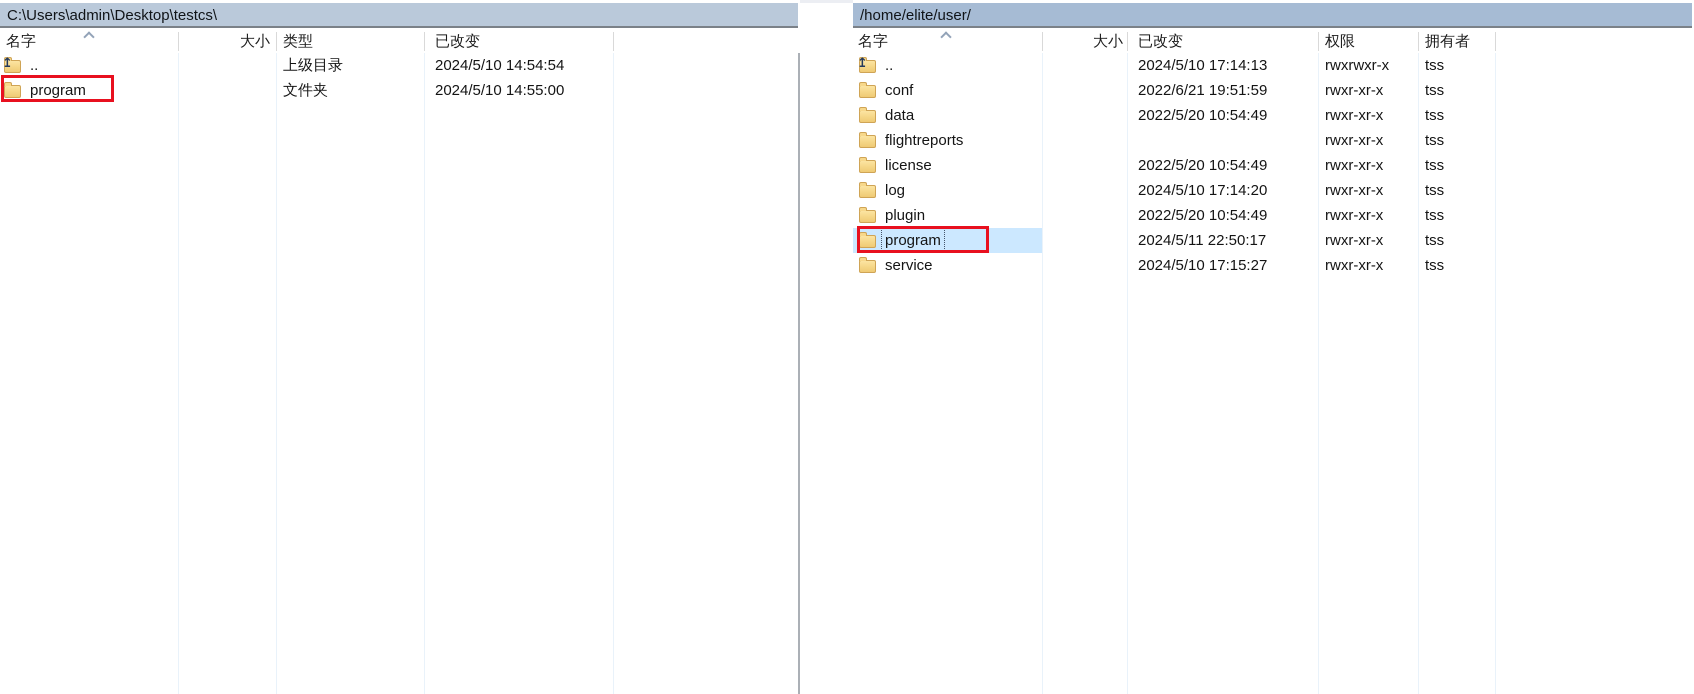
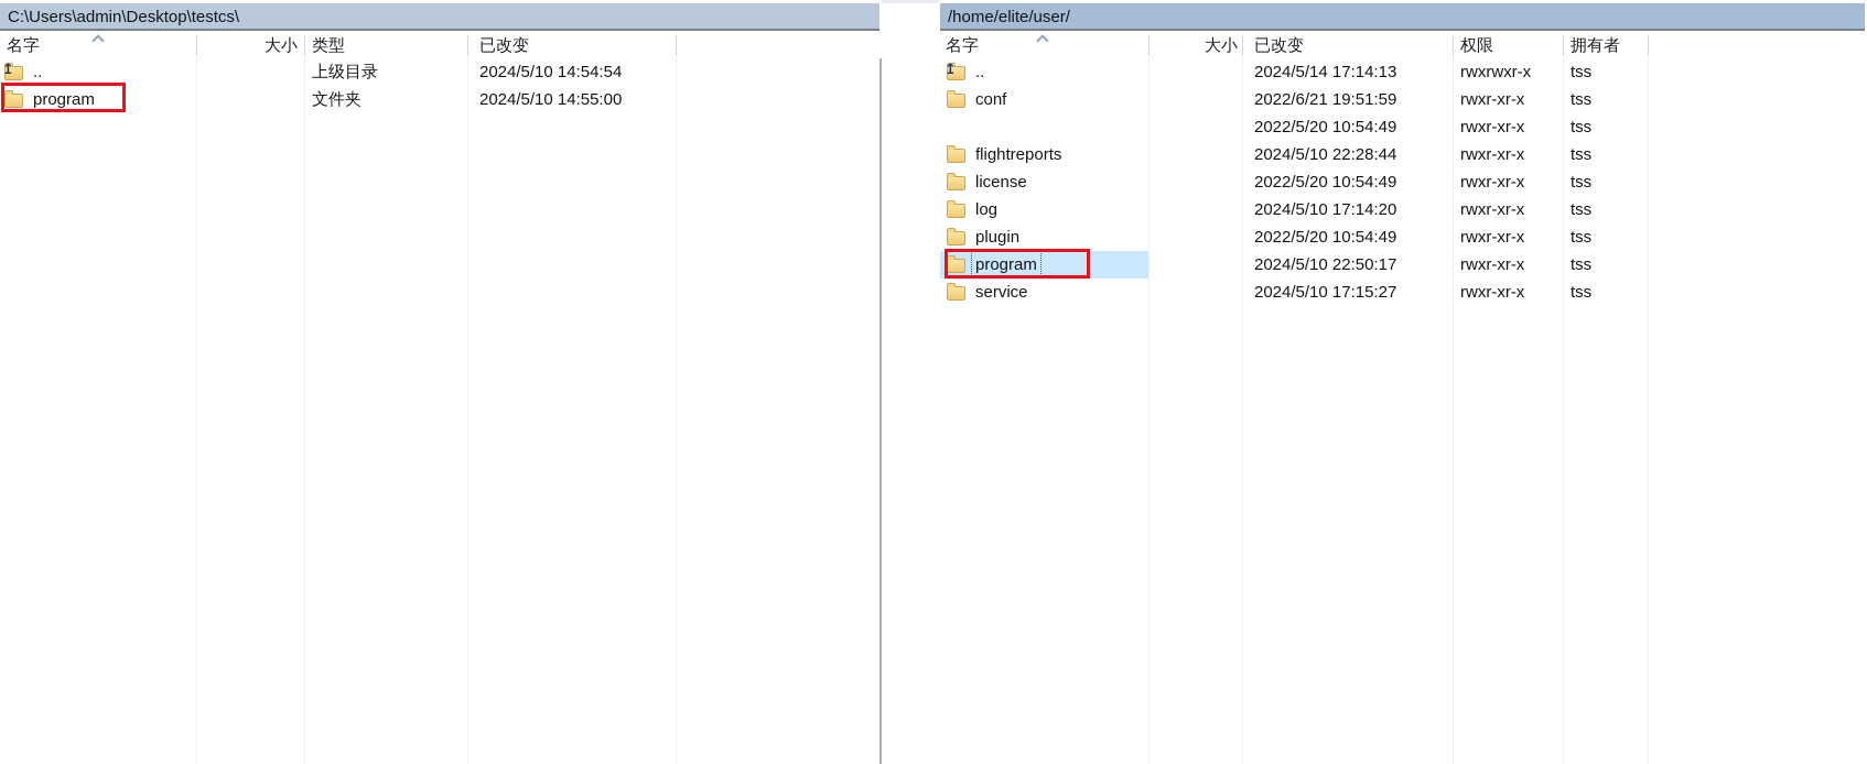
  C:\Users\admin\Desktop\testcs\
  名字
  大小
  类型
  已改变
  ↥
  ..
  上级目录
  2024/5/10 14:54:54
  program
  文件夹
  2024/5/10 14:55:00
  /home/elite/user/
  名字
  大小
  已改变
  权限
  拥有者
  ↥
  ..
- 2024/5/10 17:14:13
+ 2024/5/14 17:14:13
  rwxrwxr-x
  tss
  conf
  2022/6/21 19:51:59
  rwxr-xr-x
  tss
- data
  2022/5/20 10:54:49
  rwxr-xr-x
  tss
  flightreports
+ 2024/5/10 22:28:44
  rwxr-xr-x
  tss
  license
  2022/5/20 10:54:49
  rwxr-xr-x
  tss
  log
  2024/5/10 17:14:20
  rwxr-xr-x
  tss
  plugin
  2022/5/20 10:54:49
  rwxr-xr-x
  tss
  program
- 2024/5/11 22:50:17
+ 2024/5/10 22:50:17
  rwxr-xr-x
  tss
  service
  2024/5/10 17:15:27
  rwxr-xr-x
  tss
